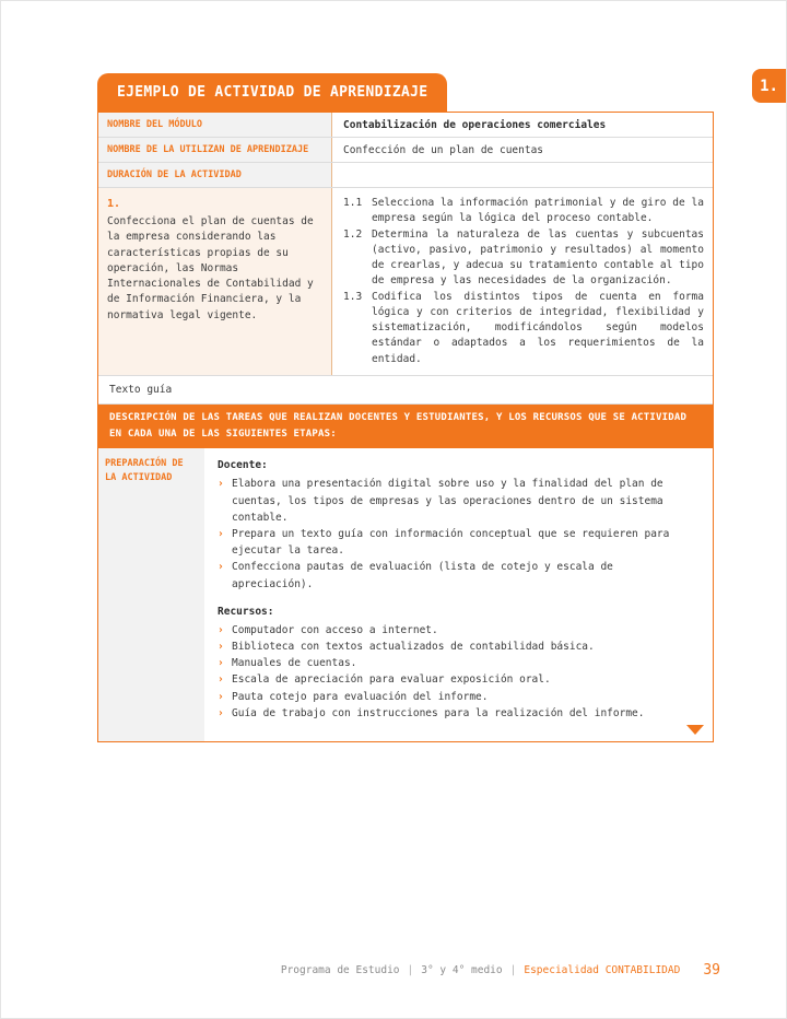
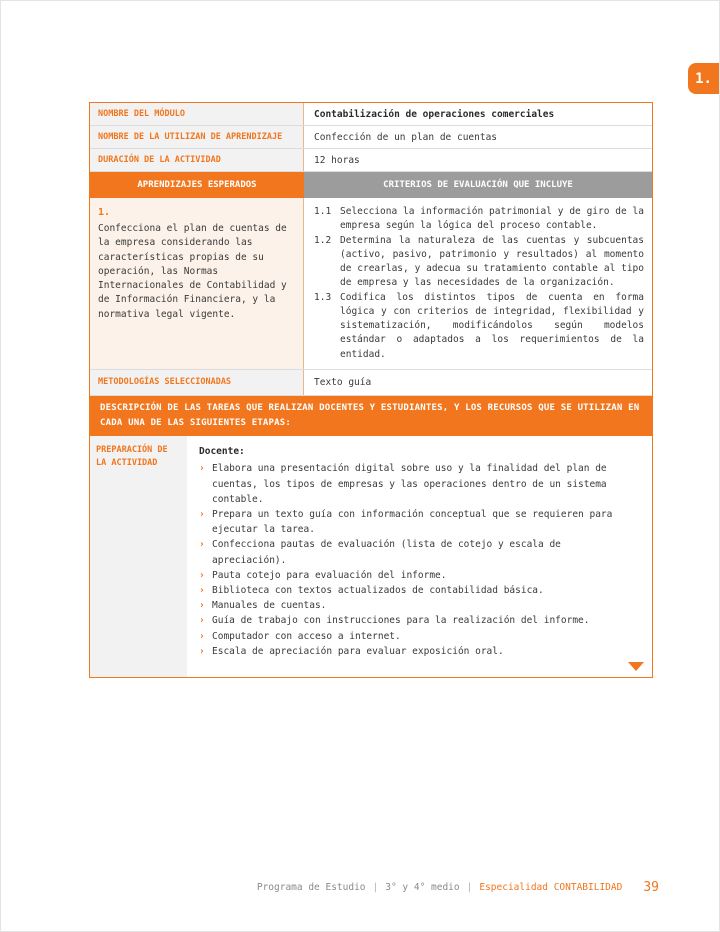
  1.
- EJEMPLO DE ACTIVIDAD DE APRENDIZAJE
  NOMBRE DEL MÓDULO
  Contabilización de operaciones comerciales
  NOMBRE DE LA UTILIZAN DE APRENDIZAJE
  Confección de un plan de cuentas
  DURACIÓN DE LA ACTIVIDAD
+ 12 horas
+ APRENDIZAJES ESPERADOS
+ CRITERIOS DE EVALUACIÓN QUE INCLUYE
  1.
  Confecciona el plan de cuentas de la empresa considerando las características propias de su operación, las Normas Internacionales de Contabilidad y de Información Financiera, y la normativa legal vigente.
  1.1
  Selecciona la información patrimonial y de giro de la empresa según la lógica del proceso contable.
  1.2
  Determina la naturaleza de las cuentas y subcuentas (activo, pasivo, patrimonio y resultados) al momento de crearlas, y adecua su tratamiento contable al tipo de empresa y las necesidades de la organización.
  1.3
  Codifica los distintos tipos de cuenta en forma lógica y con criterios de integridad, flexibilidad y sistematización, modificándolos según modelos estándar o adaptados a los requerimientos de la entidad.
+ METODOLOGÍAS SELECCIONADAS
  Texto guía
- DESCRIPCIÓN DE LAS TAREAS QUE REALIZAN DOCENTES Y ESTUDIANTES, Y LOS RECURSOS QUE SE ACTIVIDAD EN CADA UNA DE LAS SIGUIENTES ETAPAS:
+ DESCRIPCIÓN DE LAS TAREAS QUE REALIZAN DOCENTES Y ESTUDIANTES, Y LOS RECURSOS QUE SE UTILIZAN EN CADA UNA DE LAS SIGUIENTES ETAPAS:
  PREPARACIÓN DE LA ACTIVIDAD
  Docente:
  ›
  Elabora una presentación digital sobre uso y la finalidad del plan de cuentas, los tipos de empresas y las operaciones dentro de un sistema contable.
  ›
  Prepara un texto guía con información conceptual que se requieren para ejecutar la tarea.
  ›
  Confecciona pautas de evaluación (lista de cotejo y escala de apreciación).
- Recursos:
  ›
- Computador con acceso a internet.
+ Pauta cotejo para evaluación del informe.
  ›
  Biblioteca con textos actualizados de contabilidad básica.
  ›
  Manuales de cuentas.
  ›
- Escala de apreciación para evaluar exposición oral.
+ Guía de trabajo con instrucciones para la realización del informe.
  ›
- Pauta cotejo para evaluación del informe.
+ Computador con acceso a internet.
  ›
- Guía de trabajo con instrucciones para la realización del informe.
+ Escala de apreciación para evaluar exposición oral.
  Programa de Estudio
  |
  3° y 4° medio
  |
  Especialidad CONTABILIDAD
  39
